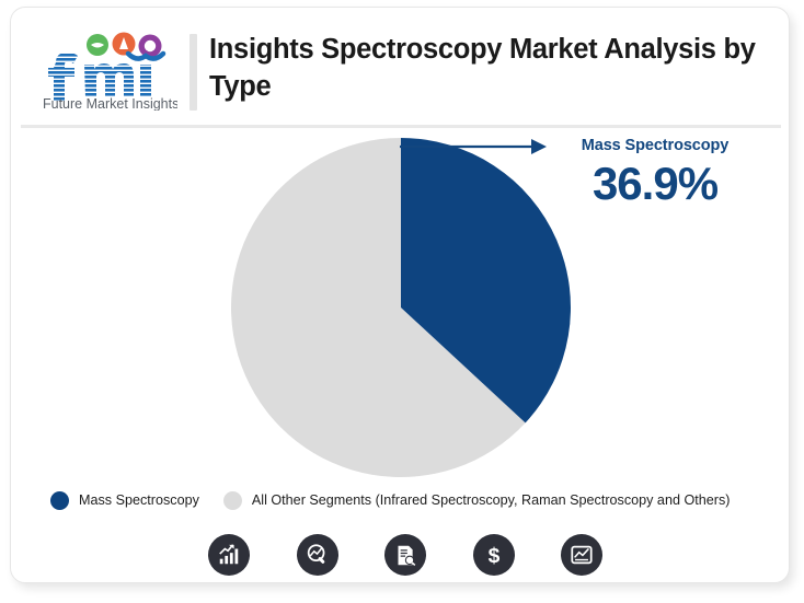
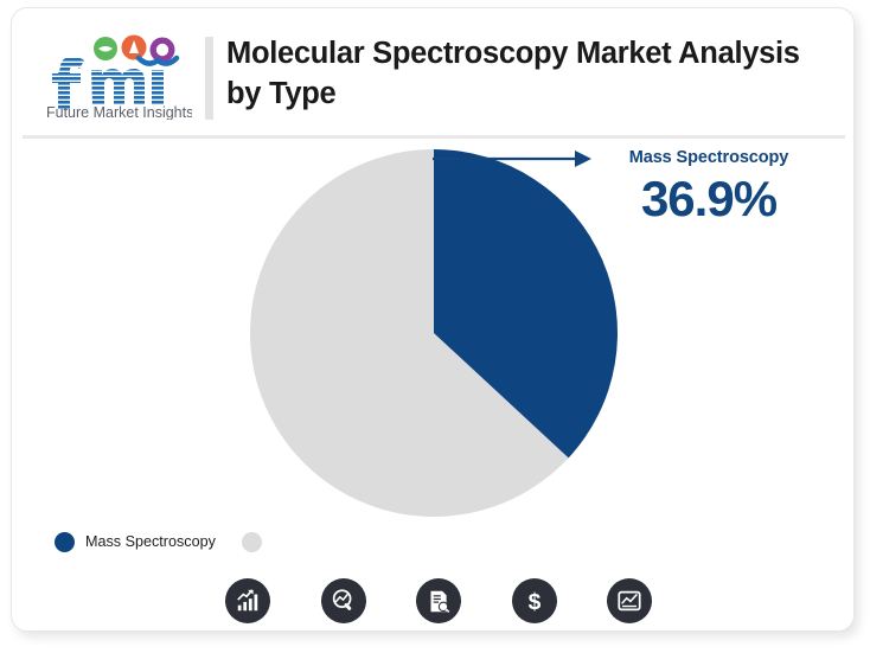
  Future Market Insights
- Insights Spectroscopy Market Analysis by Type
+ Molecular Spectroscopy Market Analysis by Type
  Mass Spectroscopy
  36.9%
  Mass Spectroscopy
- All Other Segments (Infrared Spectroscopy, Raman Spectroscopy and Others)
  $
